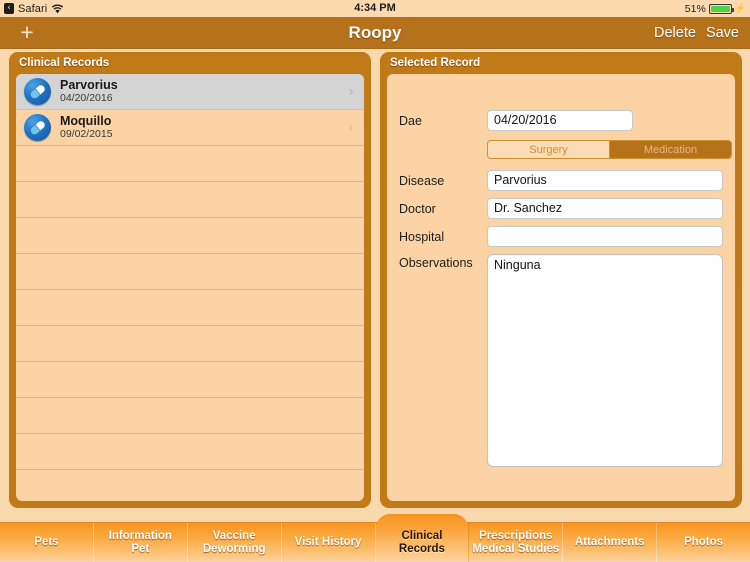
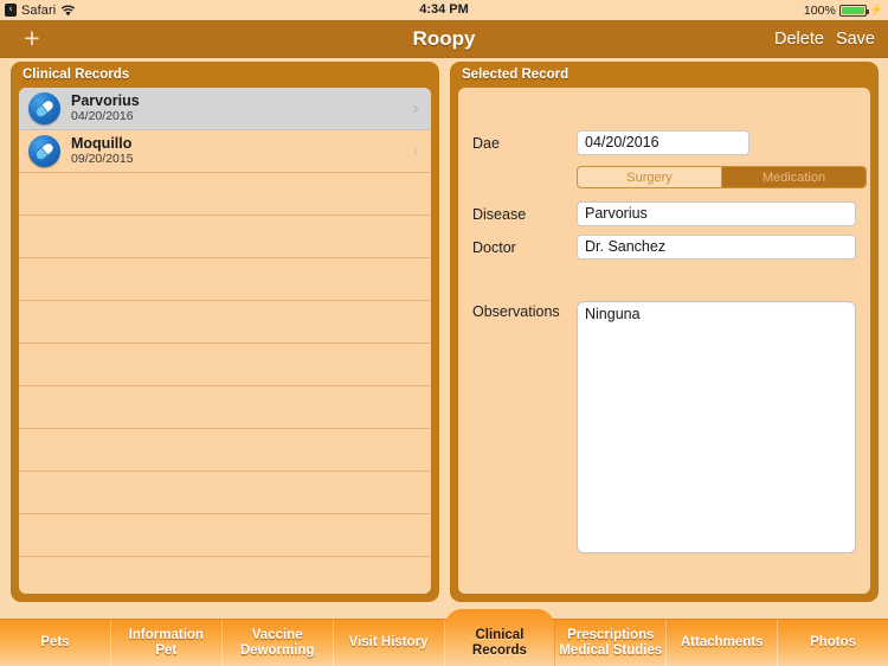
  ‹
  Safari
  4:34 PM
- 51%
+ 100%
  ⚡
  +
  Roopy
  Delete
  Save
  Clinical Records
  Parvorius
  04/20/2016
  ›
  Moquillo
- 09/02/2015
+ 09/20/2015
  ›
  Selected Record
  Dae
  04/20/2016
  Surgery
  Medication
  Disease
  Parvorius
  Doctor
  Dr. Sanchez
- Hospital
  Observations
  Ninguna
  Pets
  Information
  Pet
  Vaccine
  Deworming
  Visit History
  Clinical
  Records
  Prescriptions
  Medical Studies
  Attachments
  Photos
